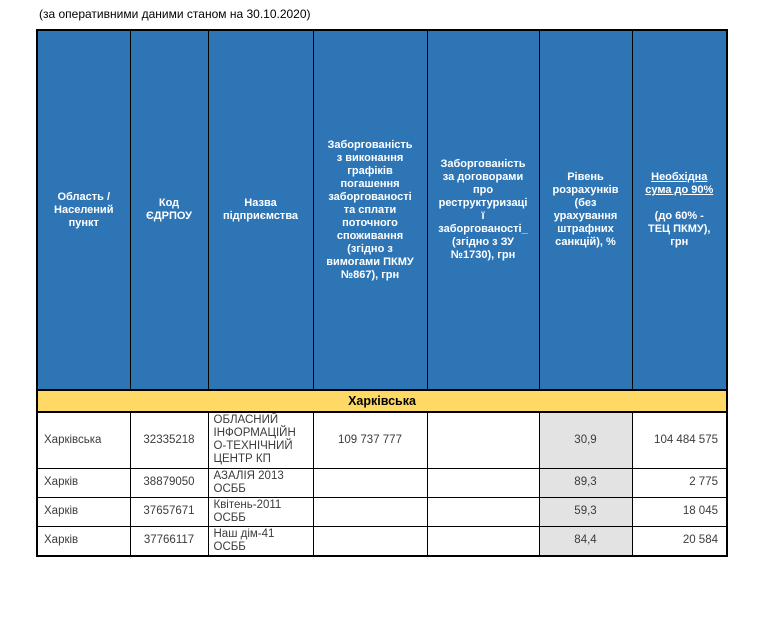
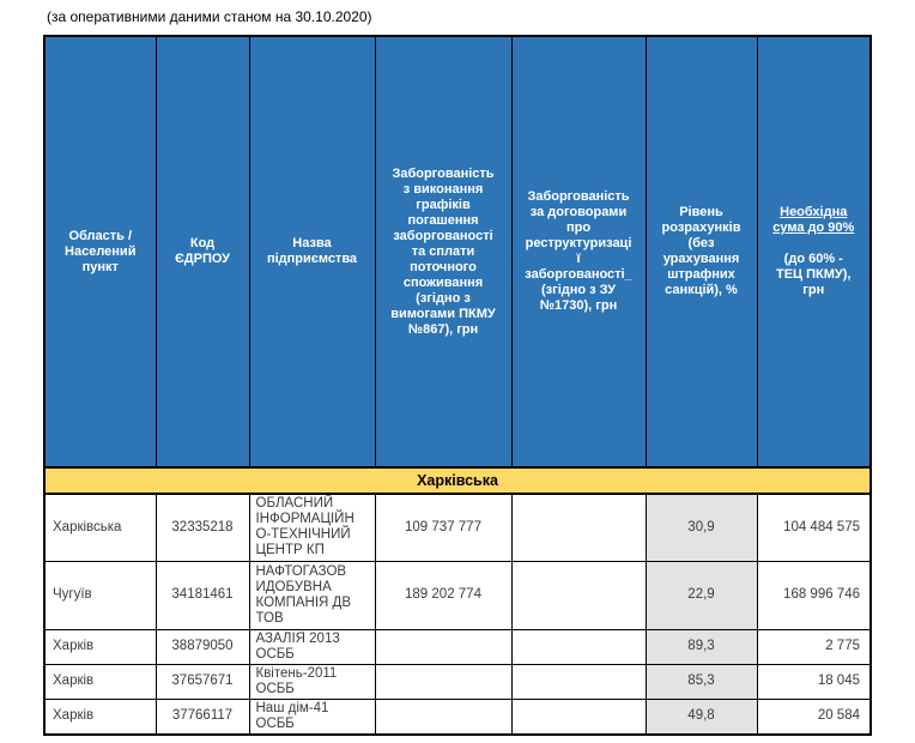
  (за оперативними даними станом на 30.10.2020)
  Область / Населений пункт	Код ЄДРПОУ	Назва підприємства	Заборгованість з виконання графіків погашення заборгованості та сплати поточного споживання (згідно з вимогами ПКМУ №867), грн	Заборгованість за договорами про реструктуризаці ї заборгованості_ (згідно з ЗУ №1730), грн	Рівень розрахунків (без урахування штрафних санкцій), %	Необхідна сума до 90% (до 60% - ТЕЦ ПКМУ), грн
  Харківська
  Харківська	32335218	ОБЛАСНИЙ ІНФОРМАЦІЙН О-ТЕХНІЧНИЙ ЦЕНТР КП	109 737 777		30,9	104 484 575
+ Чугуїв	34181461	НАФТОГАЗОВ ИДОБУВНА КОМПАНІЯ ДВ ТОВ	189 202 774		22,9	168 996 746
  Харків	38879050	АЗАЛІЯ 2013 ОСББ			89,3	2 775
- Харків	37657671	Квітень-2011 ОСББ			59,3	18 045
+ Харків	37657671	Квітень-2011 ОСББ			85,3	18 045
- Харків	37766117	Наш дім-41 ОСББ			84,4	20 584
+ Харків	37766117	Наш дім-41 ОСББ			49,8	20 584
